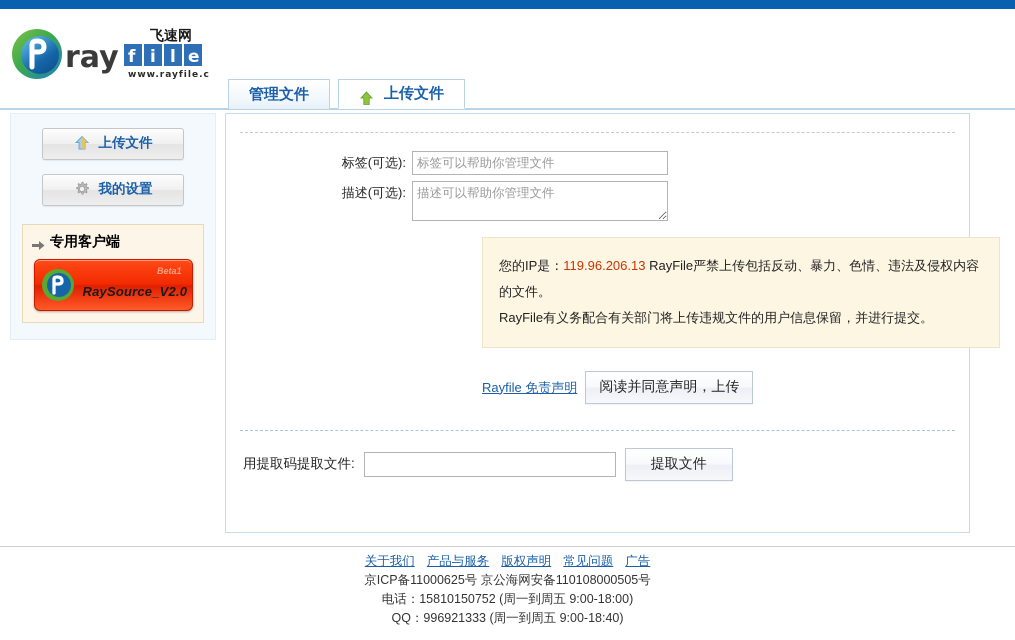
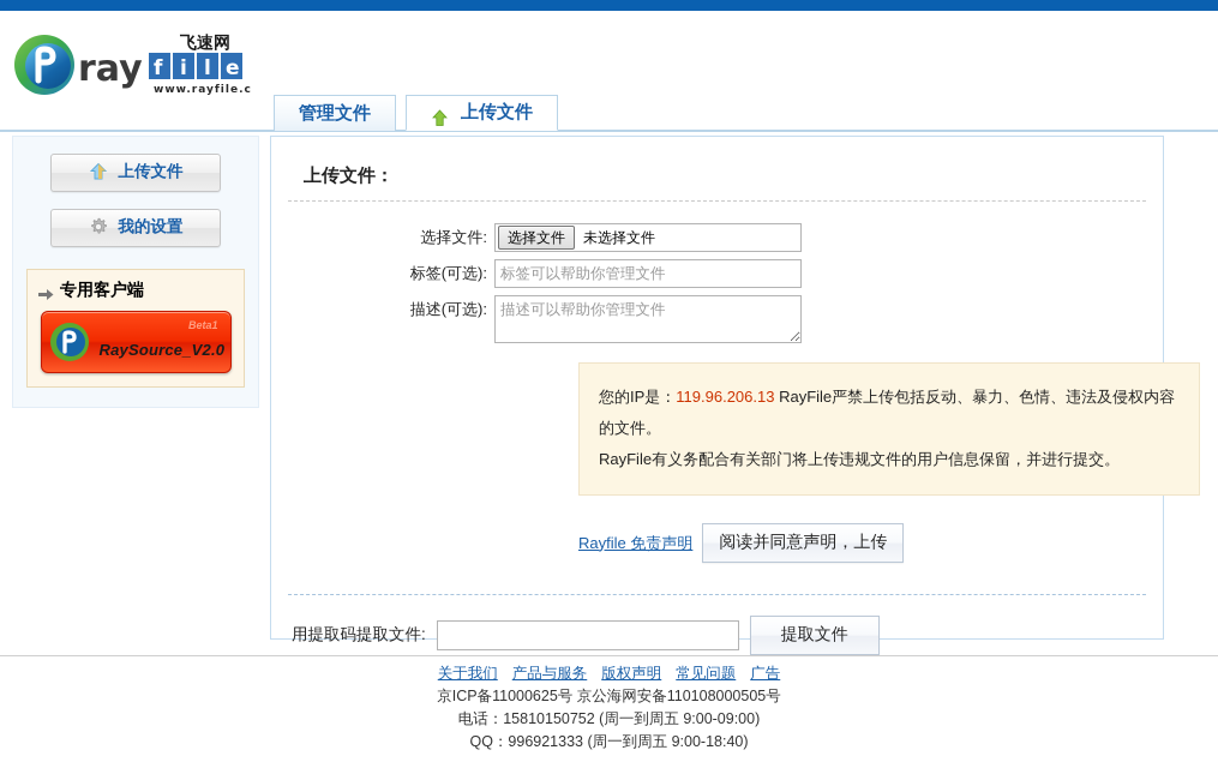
  ray
  f
  i
  l
  e
  飞速网
  www.rayfile.c
  管理文件
  上传文件
  上传文件
  我的设置
  专用客户端
  Beta1
  RaySource_V2.0
+ 上传文件：
+ 选择文件:
+ 选择文件
+ 未选择文件
  标签(可选):
  标签可以帮助你管理文件
  描述(可选):
  描述可以帮助你管理文件
  您的IP是：119.96.206.13 RayFile严禁上传包括反动、暴力、色情、违法及侵权内容的文件。
  RayFile有义务配合有关部门将上传违规文件的用户信息保留，并进行提交。
  Rayfile 免责声明
  阅读并同意声明，上传
  用提取码提取文件:
  提取文件
  关于我们 产品与服务 版权声明 常见问题 广告
  京ICP备11000625号 京公海网安备110108000505号
- 电话：15810150752 (周一到周五 9:00-18:00)
+ 电话：15810150752 (周一到周五 9:00-09:00)
  QQ：996921333 (周一到周五 9:00-18:40)
